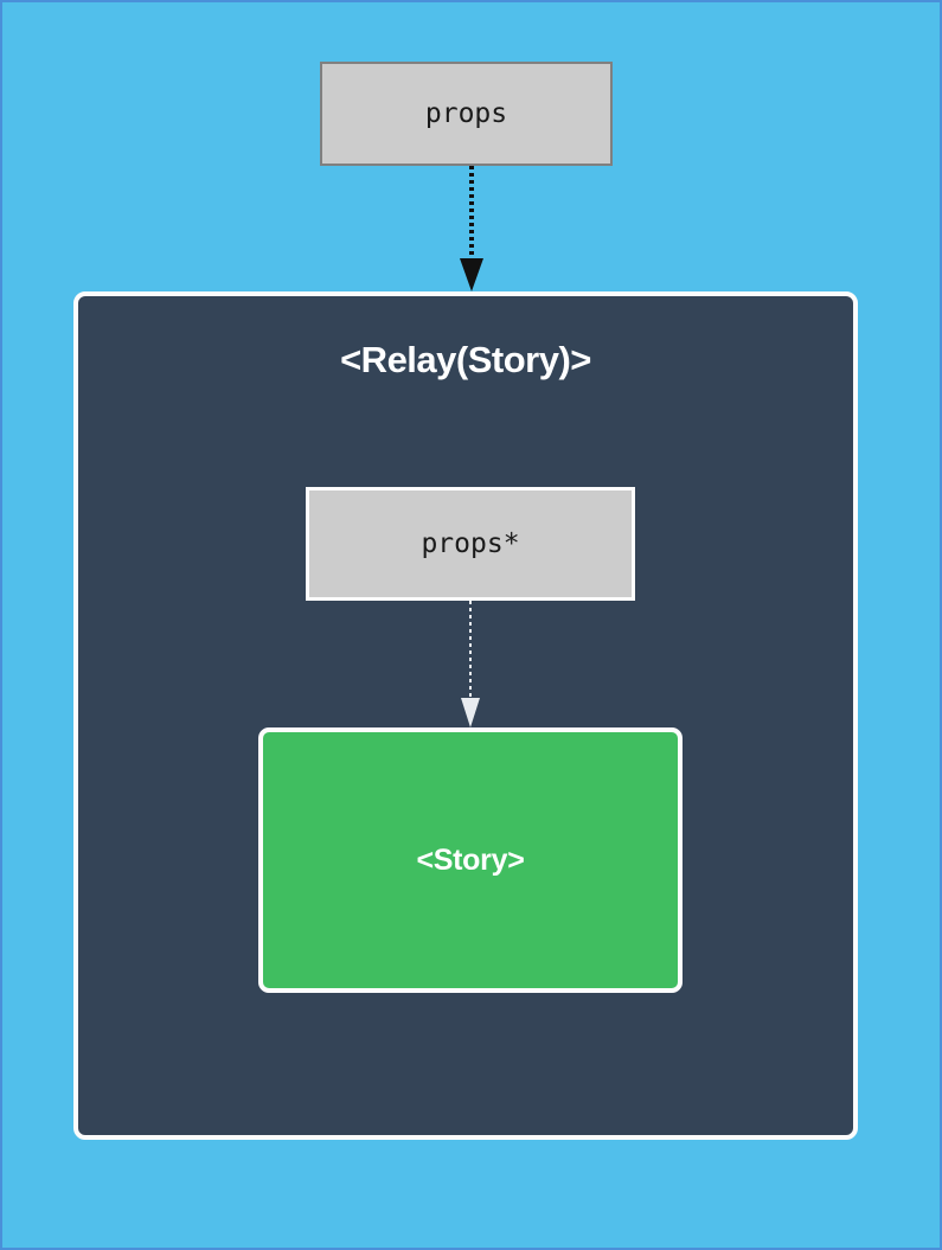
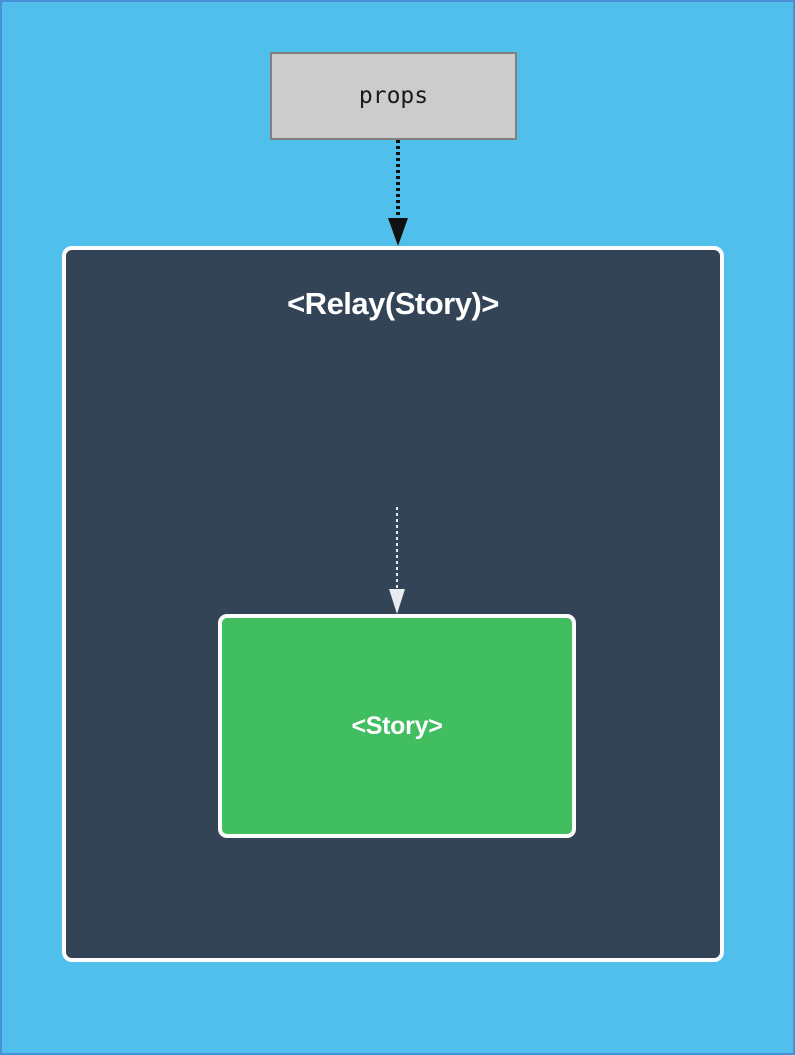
  props
  <Relay(Story)>
- props*
  <Story>
